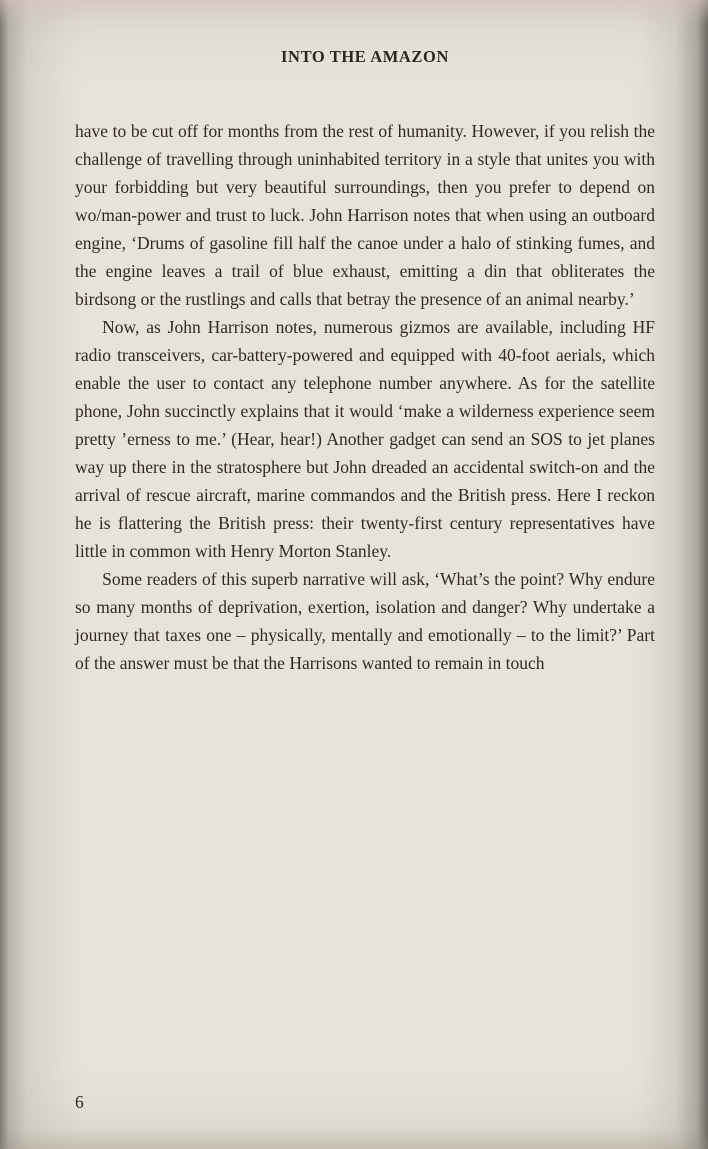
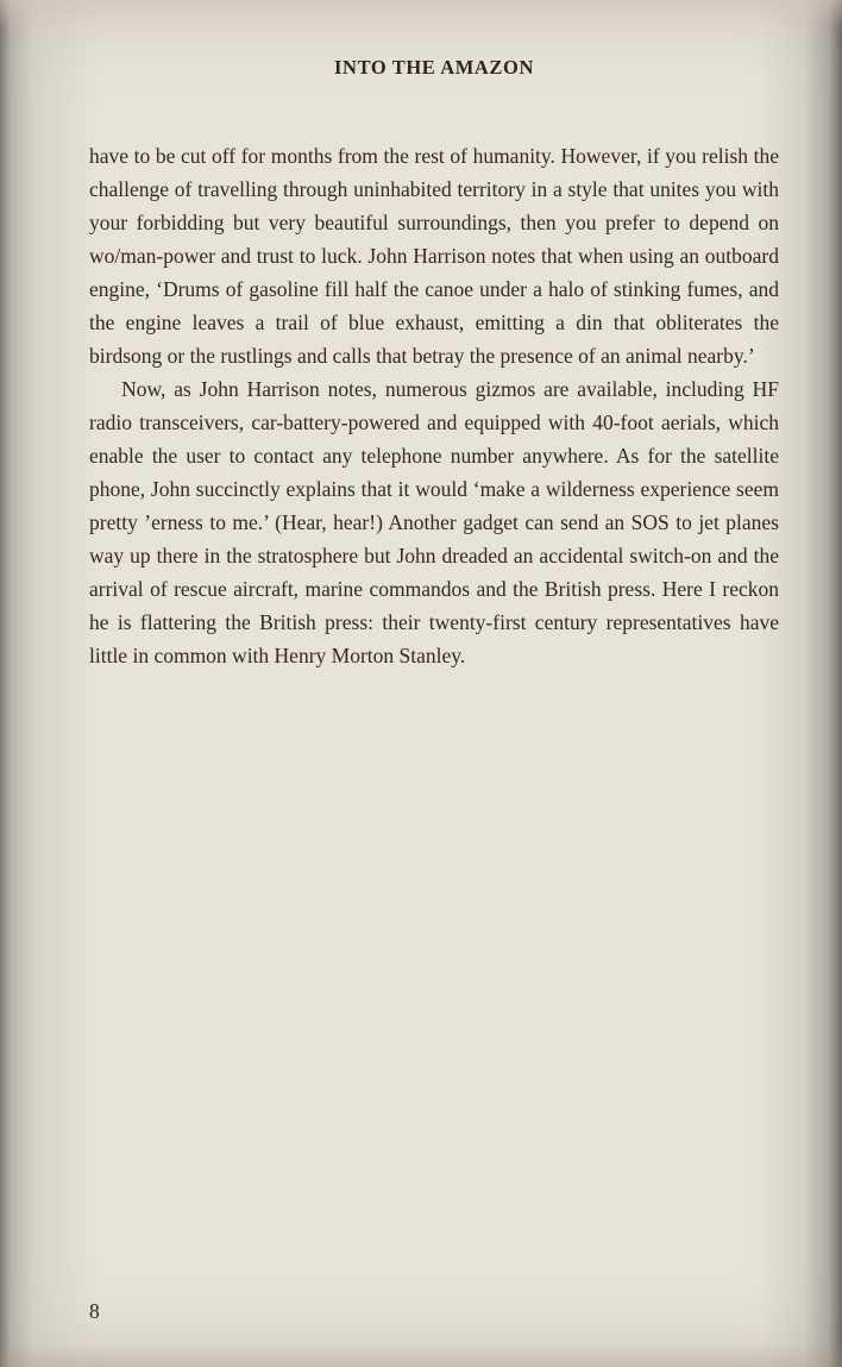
  INTO THE AMAZON
  have to be cut off for months from the rest of humanity. However, if you relish the challenge of travelling through uninhabited territory in a style that unites you with your forbidding but very beautiful surroundings, then you prefer to depend on wo/man-power and trust to luck. John Harrison notes that when using an outboard engine, ‘Drums of gasoline fill half the canoe under a halo of stinking fumes, and the engine leaves a trail of blue exhaust, emitting a din that obliterates the birdsong or the rustlings and calls that betray the presence of an animal nearby.’
  Now, as John Harrison notes, numerous gizmos are available, including HF radio transceivers, car-battery-powered and equipped with 40-foot aerials, which enable the user to contact any telephone number anywhere. As for the satellite phone, John succinctly explains that it would ‘make a wilderness experience seem pretty ’erness to me.’ (Hear, hear!) Another gadget can send an SOS to jet planes way up there in the stratosphere but John dreaded an accidental switch-on and the arrival of rescue aircraft, marine commandos and the British press. Here I reckon he is flattering the British press: their twenty-first century representatives have little in common with Henry Morton Stanley.
- Some readers of this superb narrative will ask, ‘What’s the point? Why endure so many months of deprivation, exertion, isolation and danger? Why undertake a journey that taxes one – physically, mentally and emotionally – to the limit?’ Part of the answer must be that the Harrisons wanted to remain in touch
- 6
+ 8
